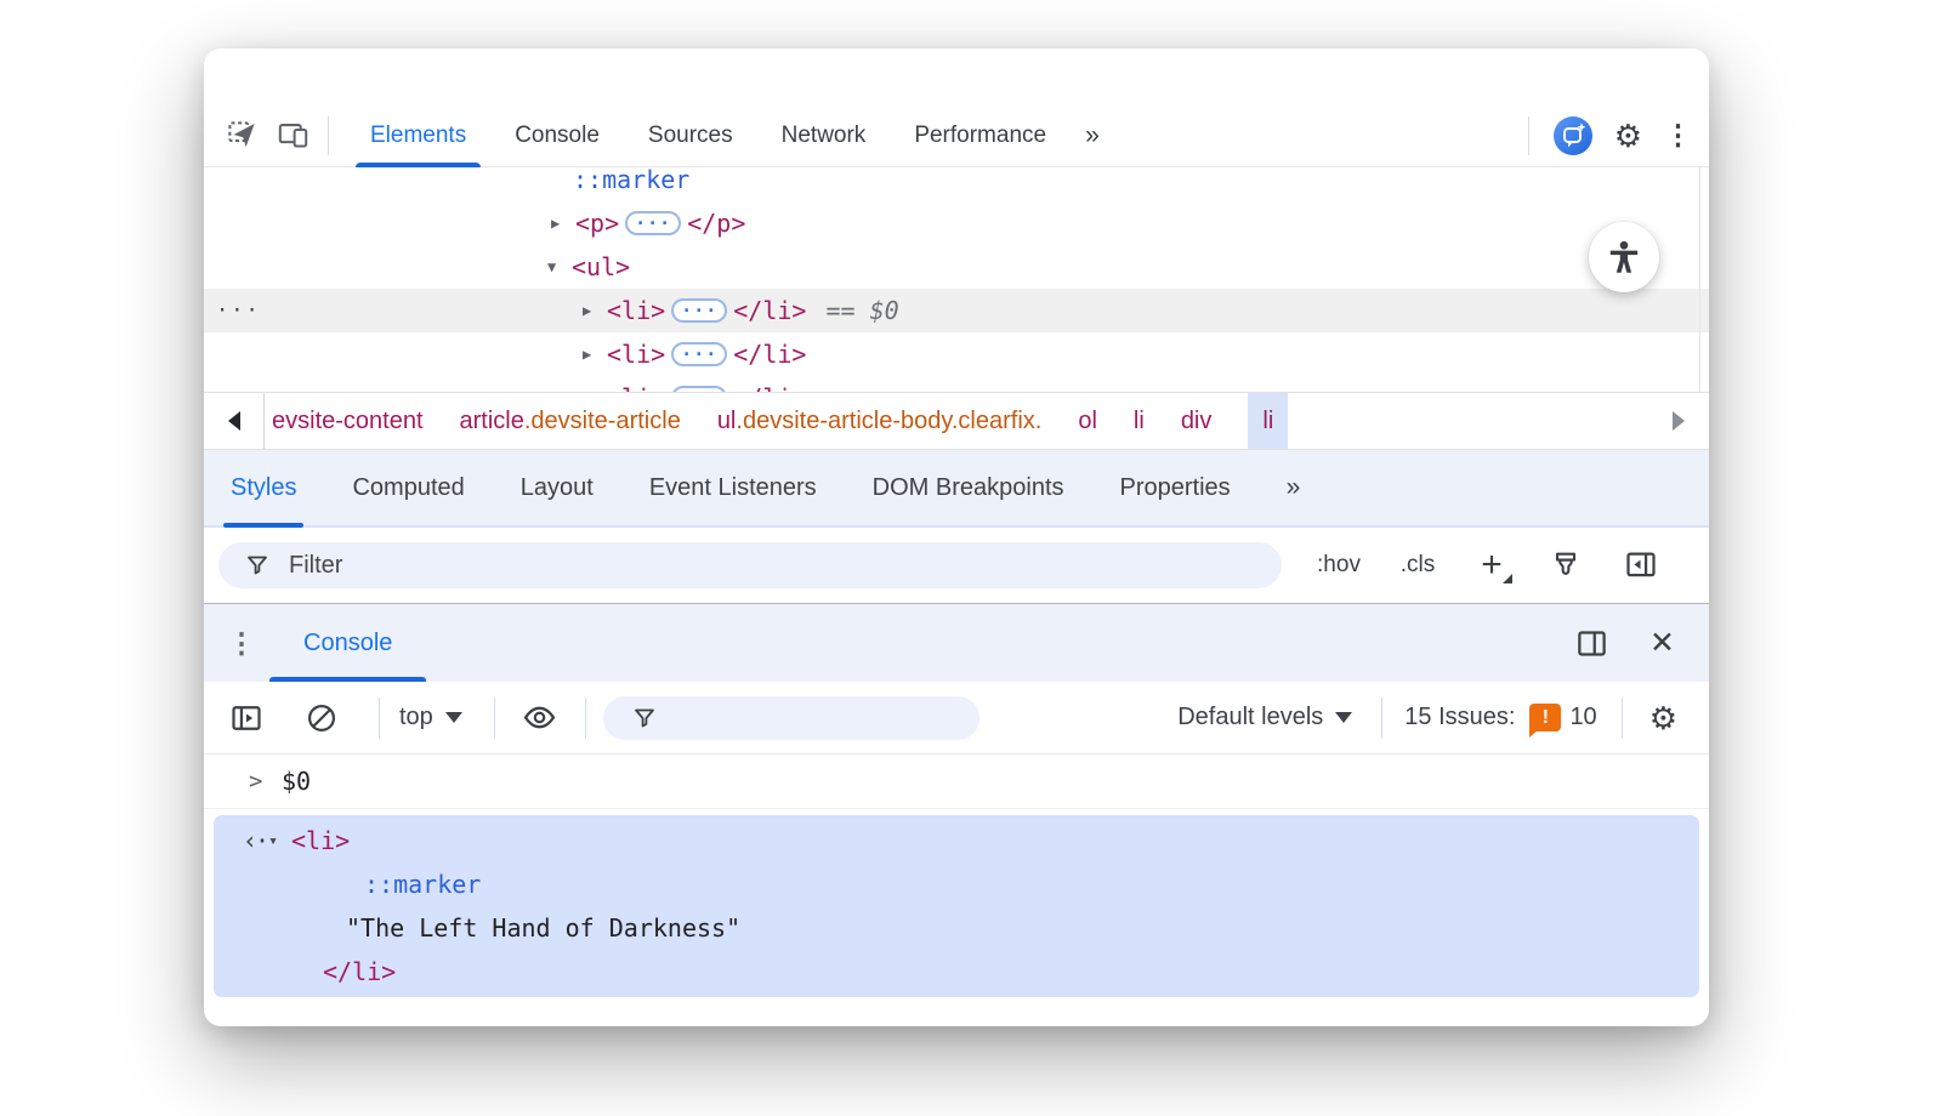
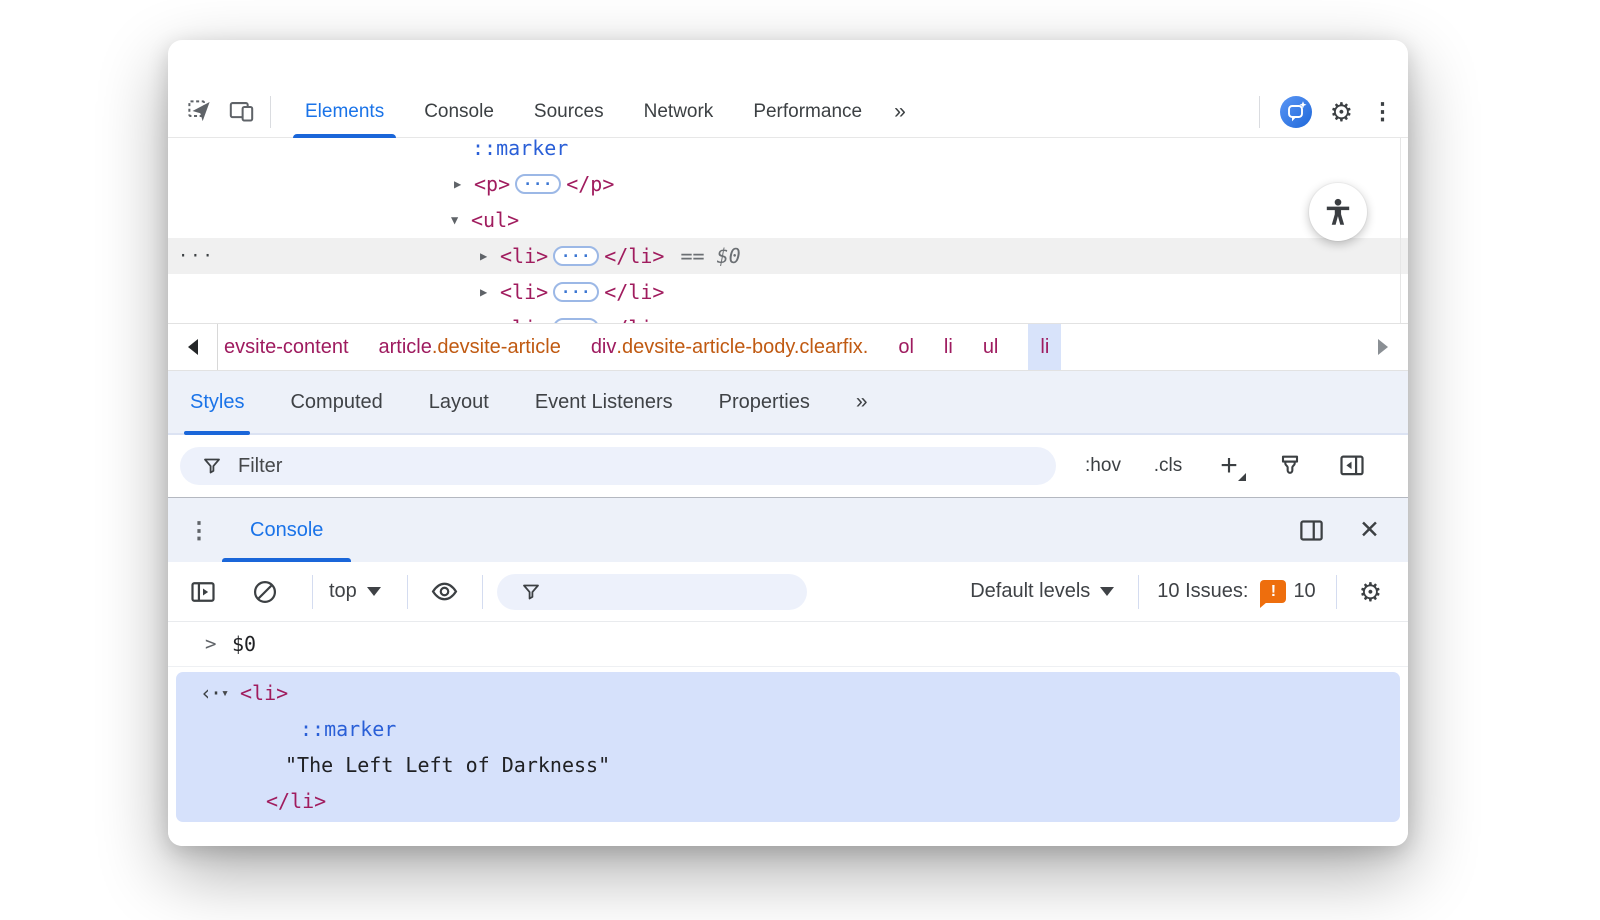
  Elements
  Console
  Sources
  Network
  Performance
  »
  ⚙
  ⋮
  ::marker
  ▶
  <p>
  ···
  </p>
  ▼
  <ul>
  ···
  ▶
  <li>
  ···
  </li>
  ==
  $0
  ▶
  <li>
  ···
  </li>
  evsite-content
  article
  .devsite-article
- ul
+ div
  .devsite-article-body.clearfix.
  ol
  li
- div
+ ul
  li
  Styles
  Computed
  Layout
  Event Listeners
- DOM Breakpoints
  Properties
  »
  Filter
  :hov
  .cls
  +
  ⋮
  Console
  ✕
  top
  Default levels
- 15 Issues:
+ 10 Issues:
  !
  10
  ⚙
  >
  $0
  ‹·
  ▾
  <li>
  ::marker
- "The Left Hand of Darkness"
+ "The Left Left of Darkness"
  </li>
